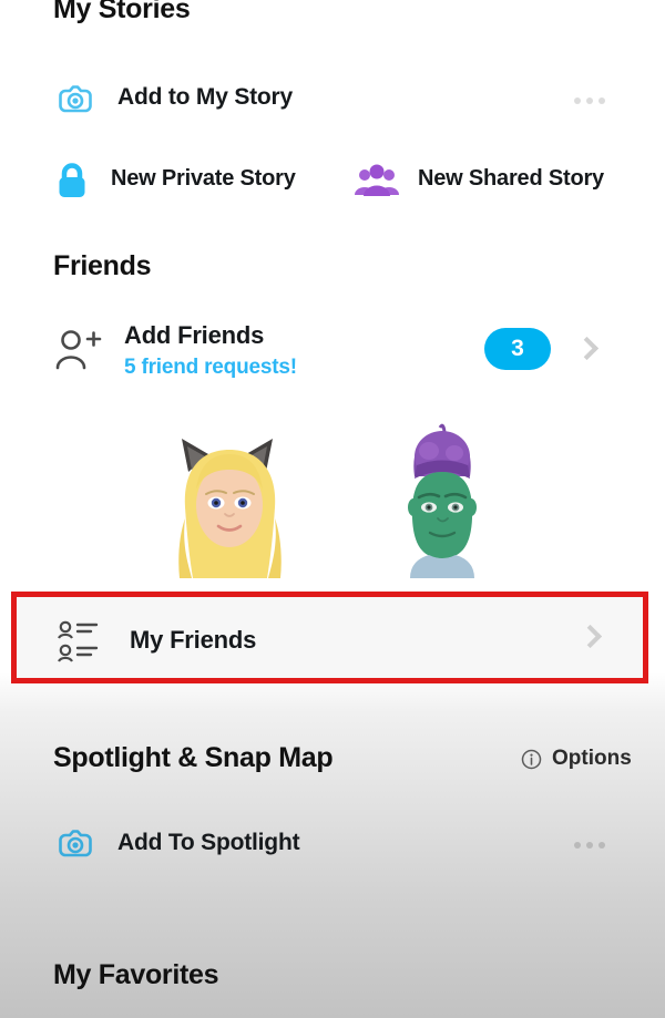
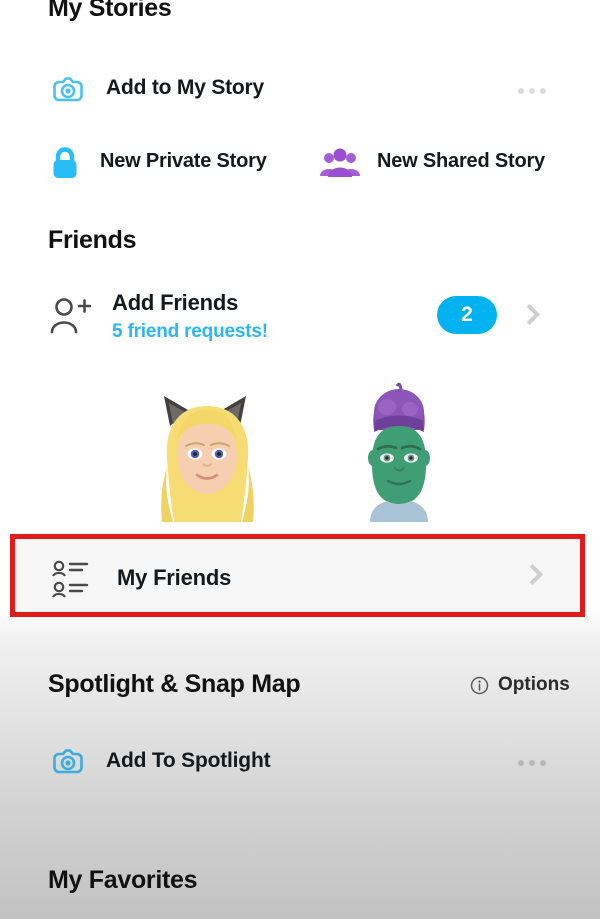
  My Stories
  Add to My Story
  New Private Story
  New Shared Story
  Friends
  Add Friends
  5 friend requests!
- 3
+ 2
  My Friends
  Spotlight & Snap Map
  Options
  Add To Spotlight
  My Favorites
